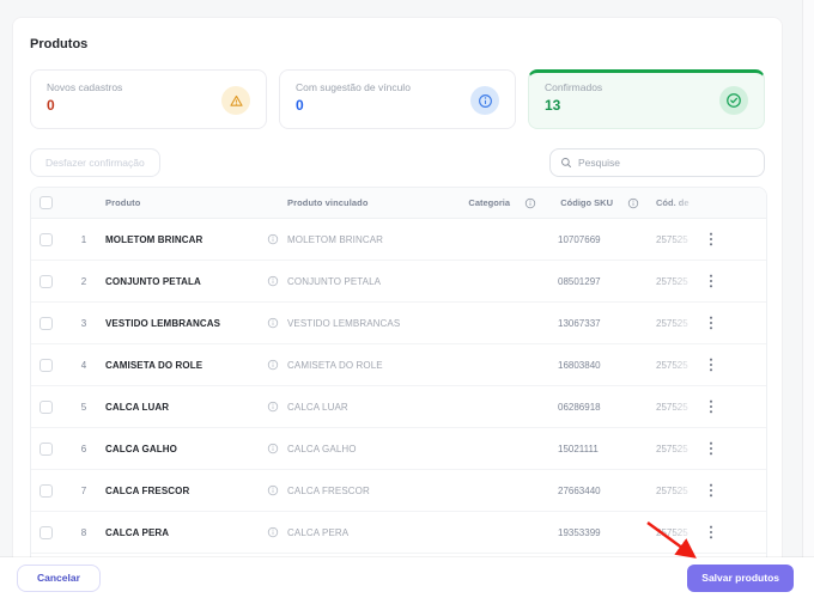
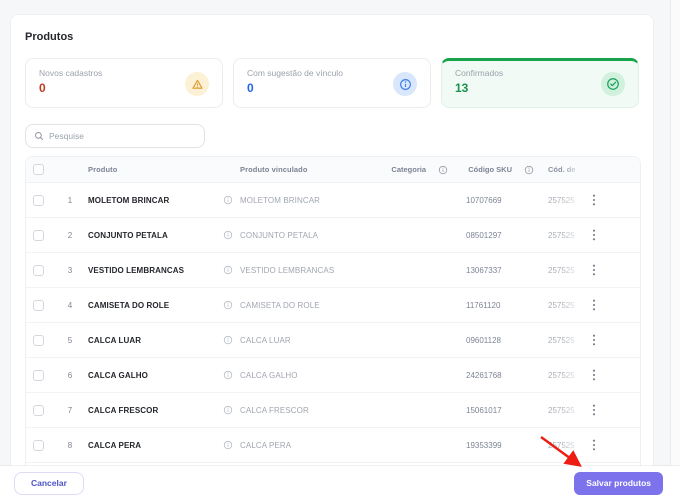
  Produtos
  Novos cadastros
  0
  Com sugestão de vínculo
  0
  Confirmados
  13
- Desfazer confirmação
  Pesquise
  Produto
  Produto vinculado
  Categoria
  Código SKU
  Cód. de
  1
  MOLETOM BRINCAR
  MOLETOM BRINCAR
  10707669
  257525
  2
  CONJUNTO PETALA
  CONJUNTO PETALA
  08501297
  257525
  3
  VESTIDO LEMBRANCAS
  VESTIDO LEMBRANCAS
  13067337
  257525
  4
  CAMISETA DO ROLE
  CAMISETA DO ROLE
- 16803840
+ 11761120
  257525
  5
  CALCA LUAR
  CALCA LUAR
- 06286918
+ 09601128
  257525
  6
  CALCA GALHO
  CALCA GALHO
- 15021111
+ 24261768
  257525
  7
  CALCA FRESCOR
  CALCA FRESCOR
- 27663440
+ 15061017
  257525
  8
  CALCA PERA
  CALCA PERA
  19353399
  57525
  Cancelar
  Salvar produtos
